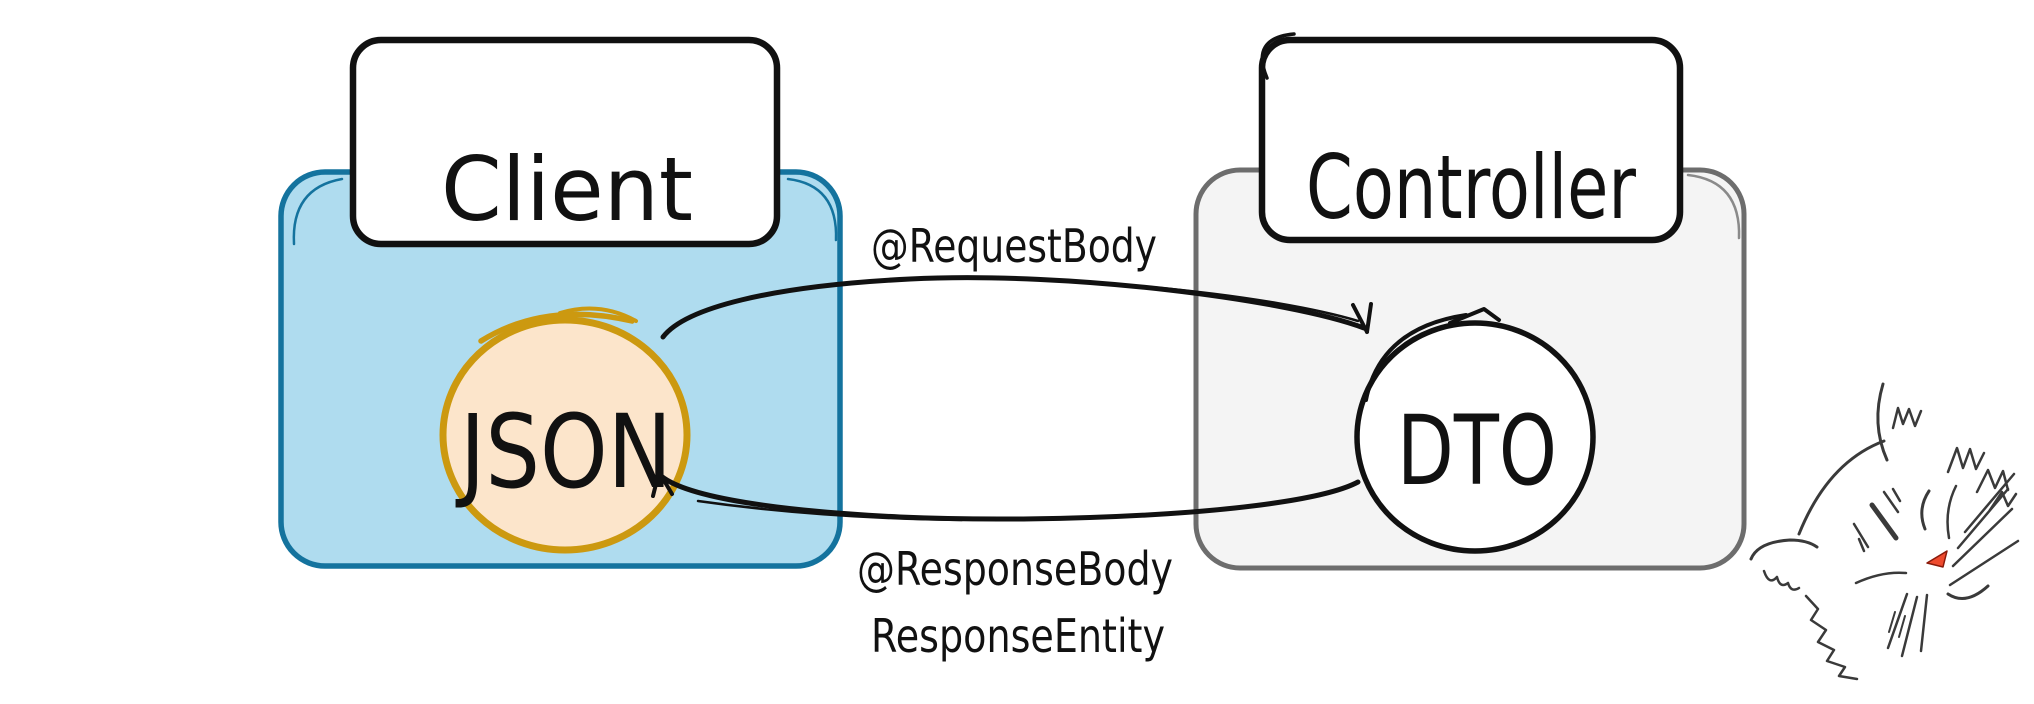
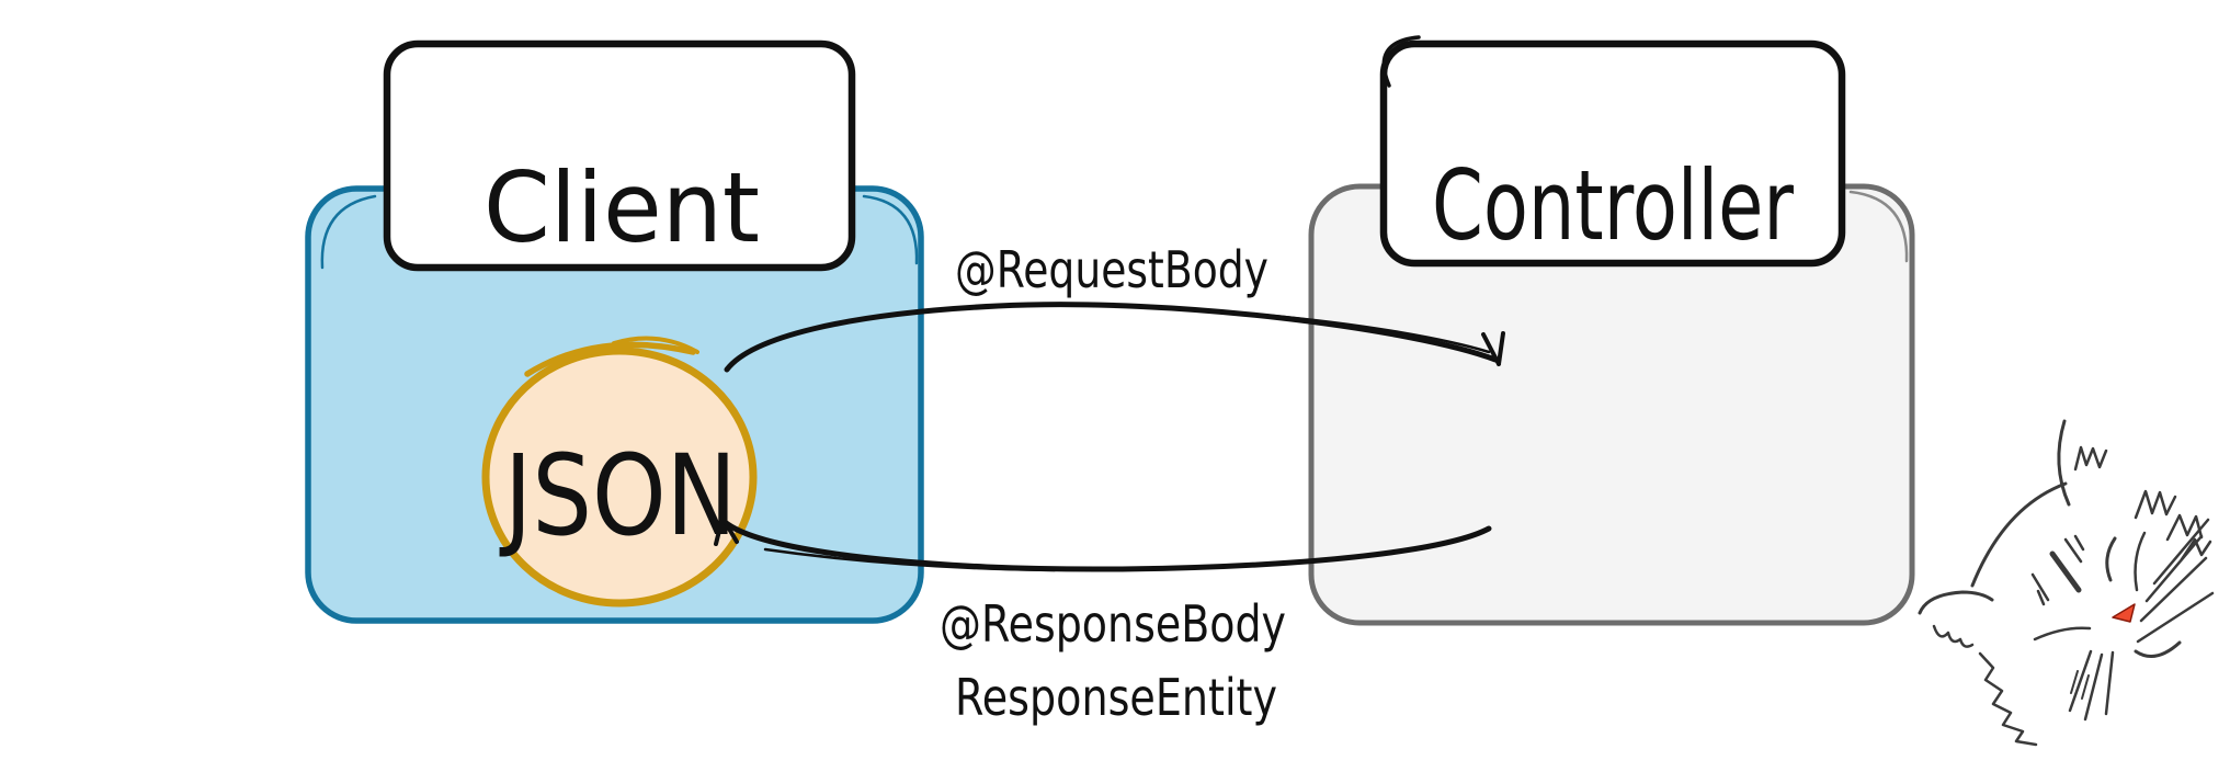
  Client
  Controller
  JSON
- DTO
  @RequestBody
  @ResponseBody
  ResponseEntity
